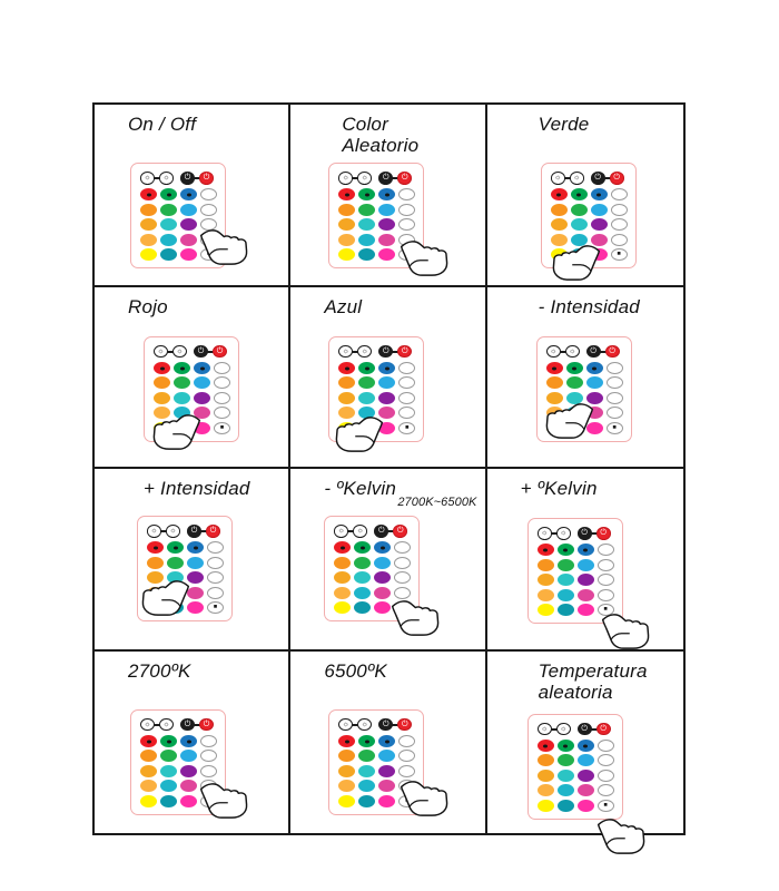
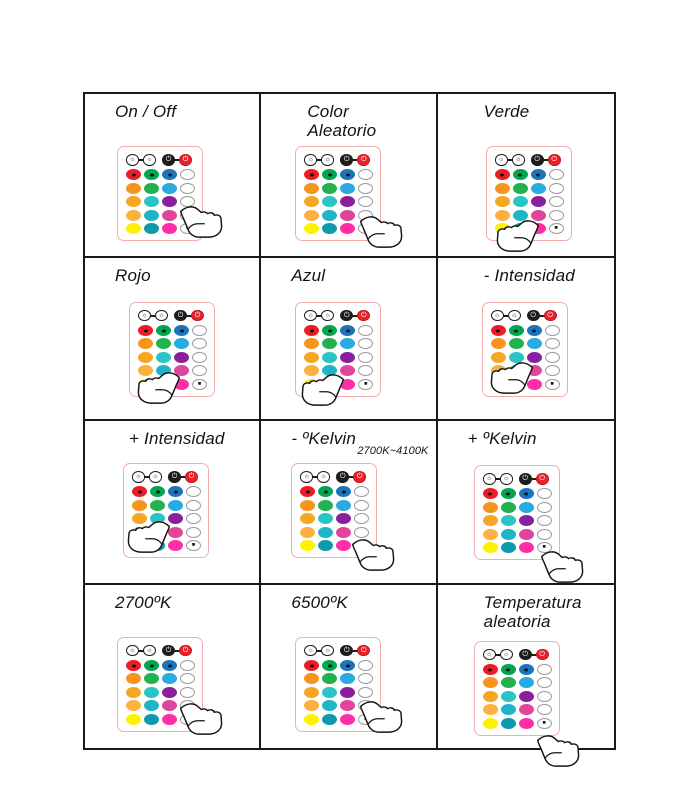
  On / Off
  Color
  Aleatorio
  Verde
  Rojo
  Azul
  - Intensidad
  + Intensidad
  - ºKelvin
- 2700K~6500K
+ 2700K~4100K
  + ºKelvin
  2700ºK
  6500ºK
  Temperatura
  aleatoria
